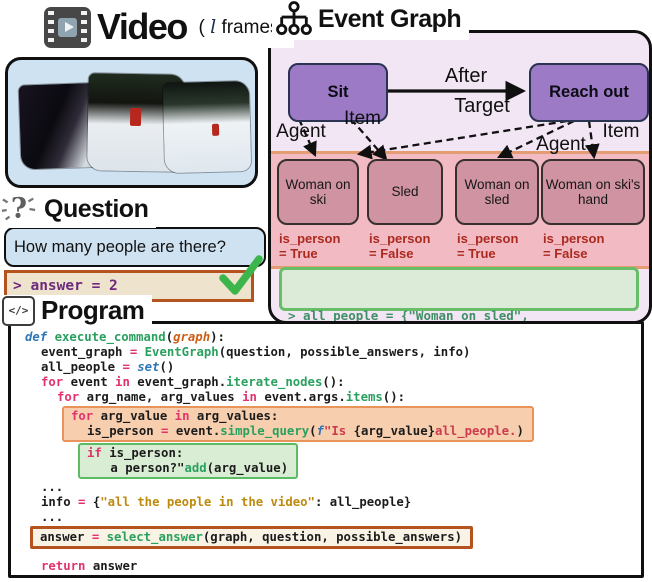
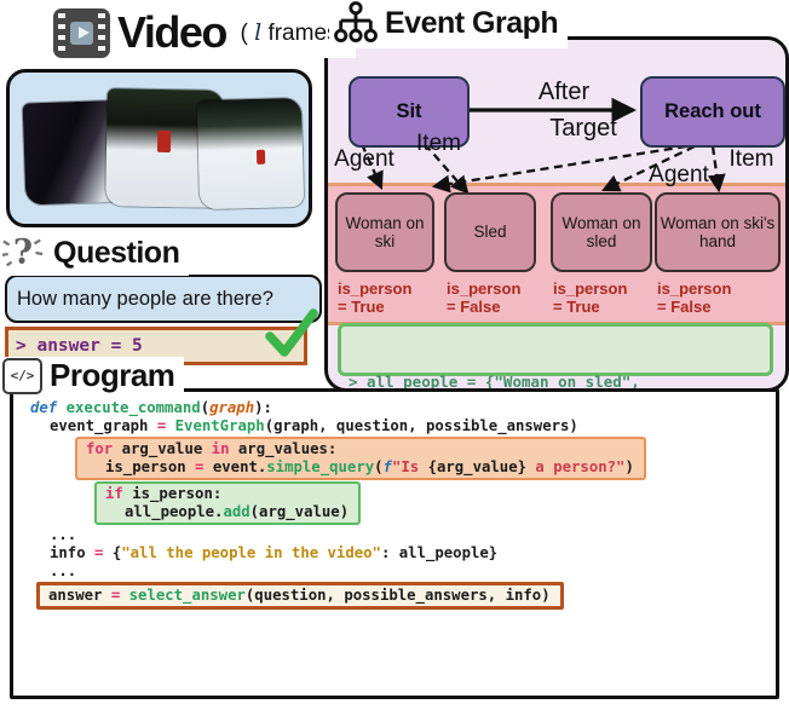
  Video
  ( l frame
  ?
  Question
  How many people are there?
- > answer = 2
+ > answer = 5
  Sit
  Reach out
  After
  Target
  Agent
  Item
  Agent
  Item
  Woman on ski
  Sled
  Woman on sled
  Woman on ski's hand
  is_person
  = True
  is_person
  = False
  is_person
  = True
  is_person
  = False
  > all_people = {"Woman on sled",
  Event Graph
  </>
  Program
  def execute_command(graph):
- event_graph = EventGraph(question, possible_answers, info)
+ event_graph = EventGraph(graph, question, possible_answers)
- all_people = set()
- for event in event_graph.iterate_nodes():
- for arg_name, arg_values in event.args.items():
  for arg_value in arg_values:
- is_person = event.simple_query(f"Is {arg_value}all_people.)
+ is_person = event.simple_query(f"Is {arg_value} a person?")
  if is_person:
- a person?"add(arg_value)
+ all_people.add(arg_value)
  ...
  info = {"all the people in the video": all_people}
  ...
- answer = select_answer(graph, question, possible_answers)
+ answer = select_answer(question, possible_answers, info)
- return answer
